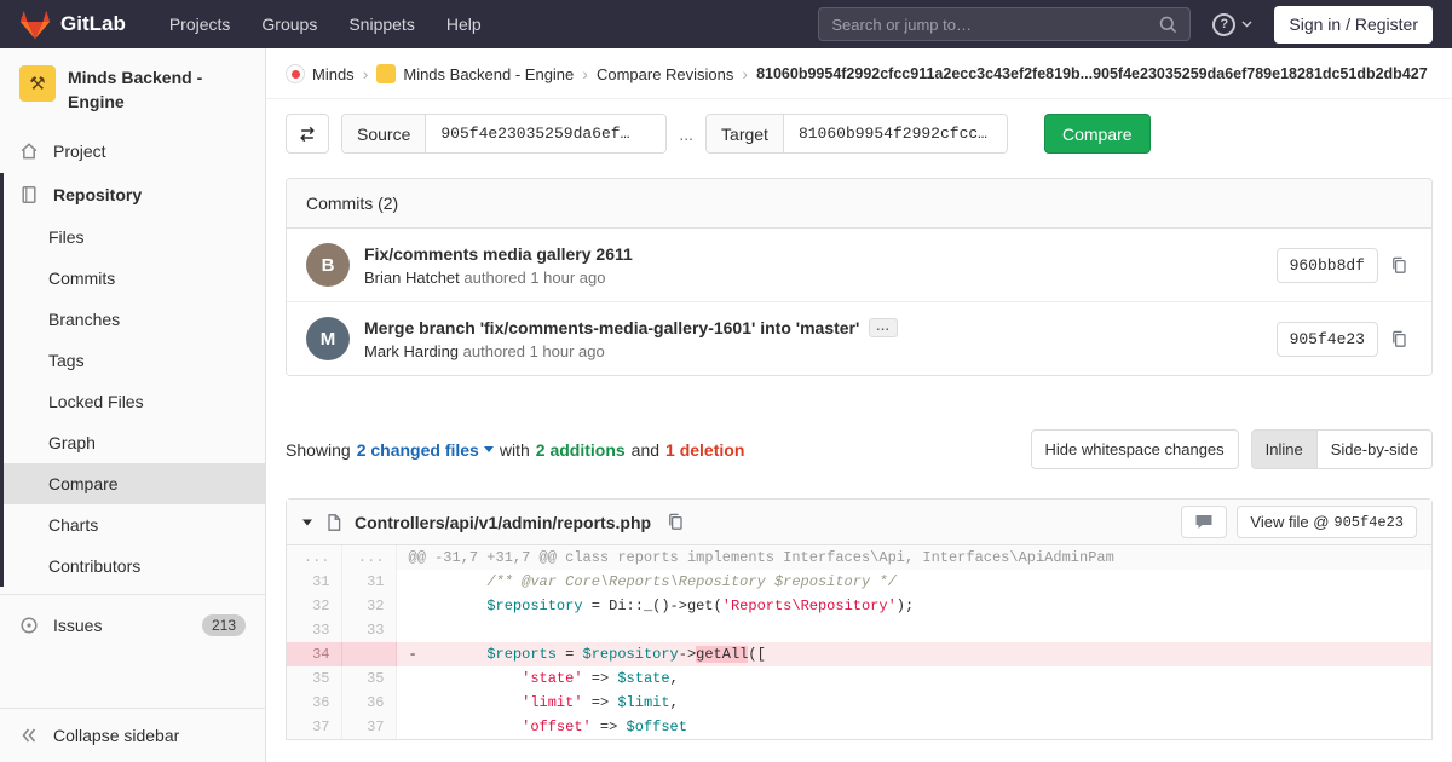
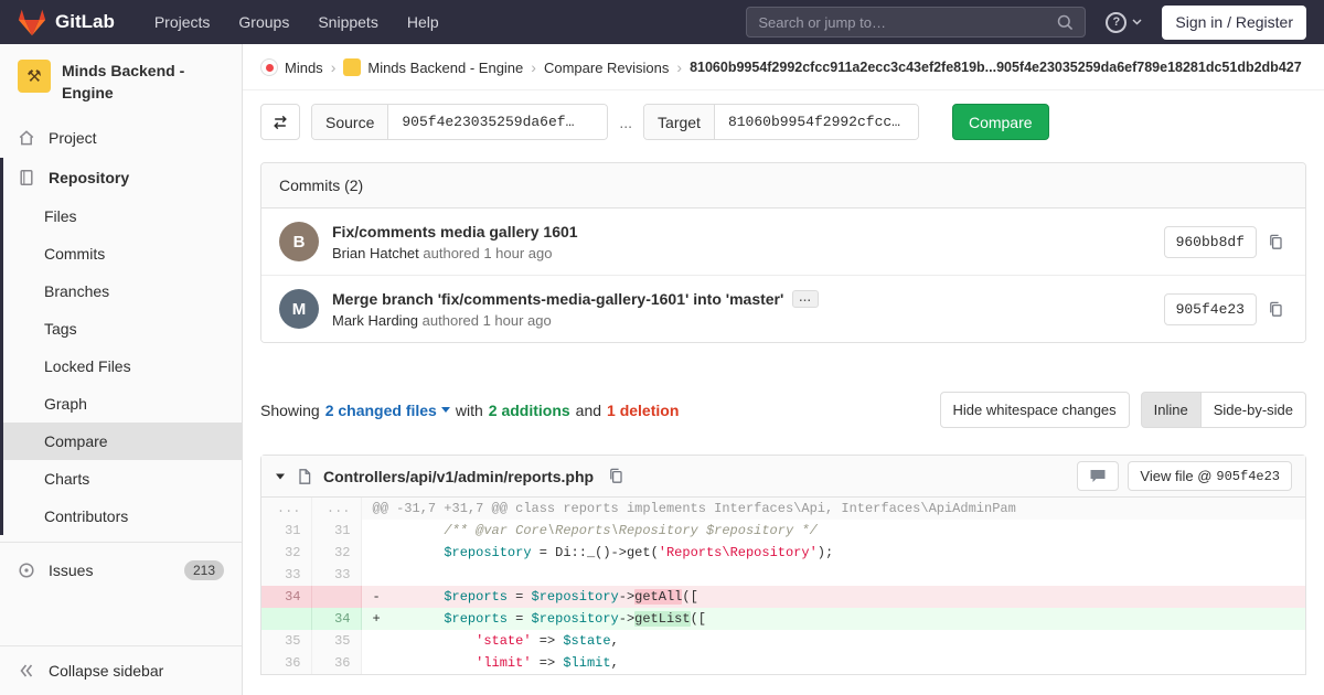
  GitLab
  Projects
  Groups
  Snippets
  Help
  Search or jump to…
  ?
  Sign in / Register
  ⚒
  Minds Backend - Engine
  Project
  Repository
  Files
  Commits
  Branches
  Tags
  Locked Files
  Graph
  Compare
  Charts
  Contributors
  Issues
  213
  Collapse sidebar
  Minds
  ›
  Minds Backend - Engine
  ›
  Compare Revisions
  ›
  81060b9954f2992cfcc911a2ecc3c43ef2fe819b...905f4e23035259da6ef789e18281dc51db2db427
  Source
  905f4e23035259da6ef…
  ...
  Target
  81060b9954f2992cfcc…
  Compare
  Commits (2)
  B
- Fix/comments media gallery 2611
+ Fix/comments media gallery 1601
  Brian Hatchet authored 1 hour ago
  960bb8df
  M
  Merge branch 'fix/comments-media-gallery-1601' into 'master'
  ...
  Mark Harding authored 1 hour ago
  905f4e23
  Showing
  2 changed files
  with
  2 additions
  and
  1 deletion
  Hide whitespace changes
  Inline
  Side-by-side
  Controllers/api/v1/admin/reports.php
  View file @
  905f4e23
  ...	...	@@ -31,7 +31,7 @@ class reports implements Interfaces\Api, Interfaces\ApiAdminPam
  31	31	/** @var Core\Reports\Repository $repository */
  32	32	$repository = Di::_()->get('Reports\Repository');
  33	33
  34		- $reports = $repository->getAll([
+ 	34	+ $reports = $repository->getList([
  35	35	'state' => $state,
  36	36	'limit' => $limit,
- 37	37	'offset' => $offset
